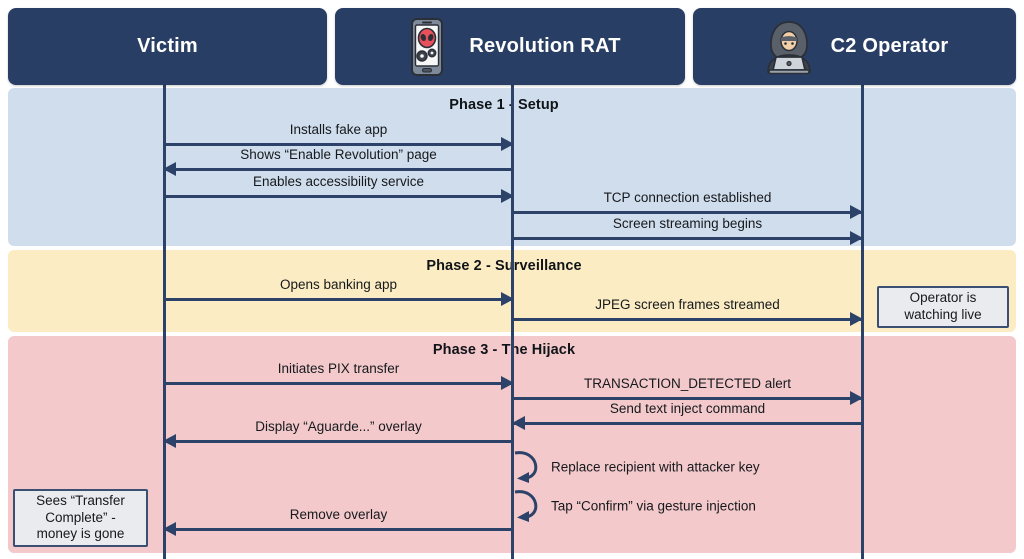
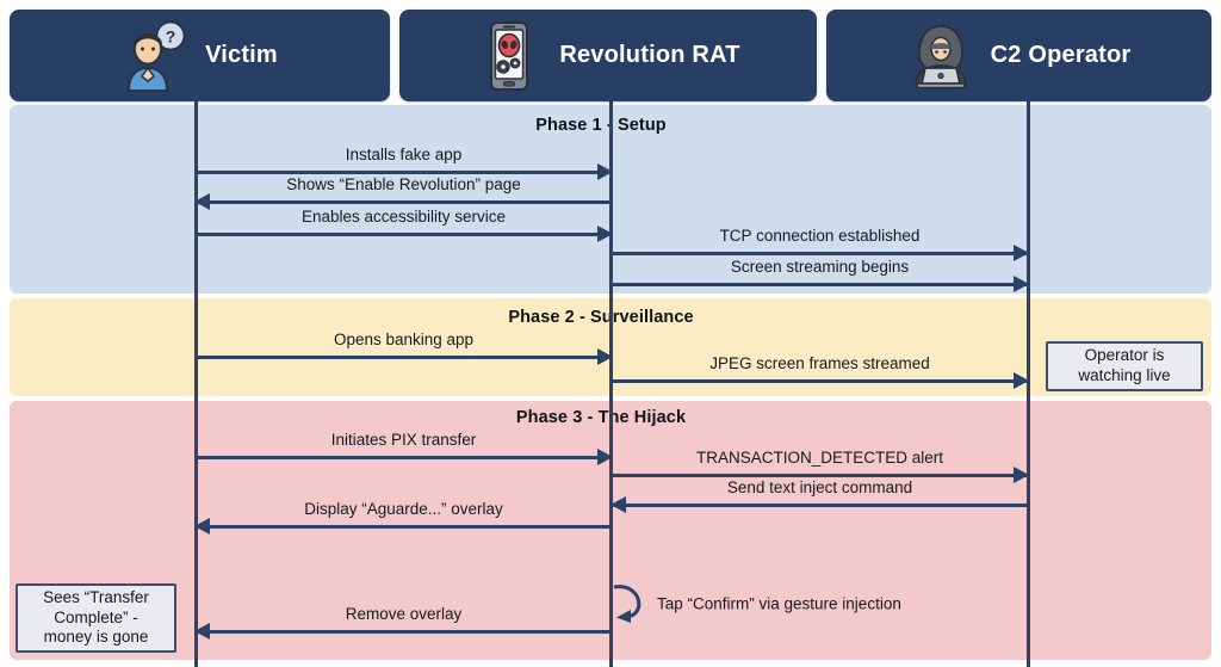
  Phase 1 Setup
  Phase 2 - Surveillance
  Phase 3 - The Hijack
+ ?
  Victim
  Revolution RAT
  C2 Operator
  Installs fake app
  Shows “Enable Revolution” page
  Enables accessibility service
  TCP connection established
  Screen streaming begins
  Opens banking app
  JPEG screen frames streamed
  Operator is
  watching live
  Initiates PIX transfer
  TRANSACTION_DETECTED alert
  Send text inject command
  Display “Aguarde...” overlay
- Replace recipient with attacker key
  Tap “Confirm” via gesture injection
  Remove overlay
  Sees “Transfer
  Complete” -
  money is gone
